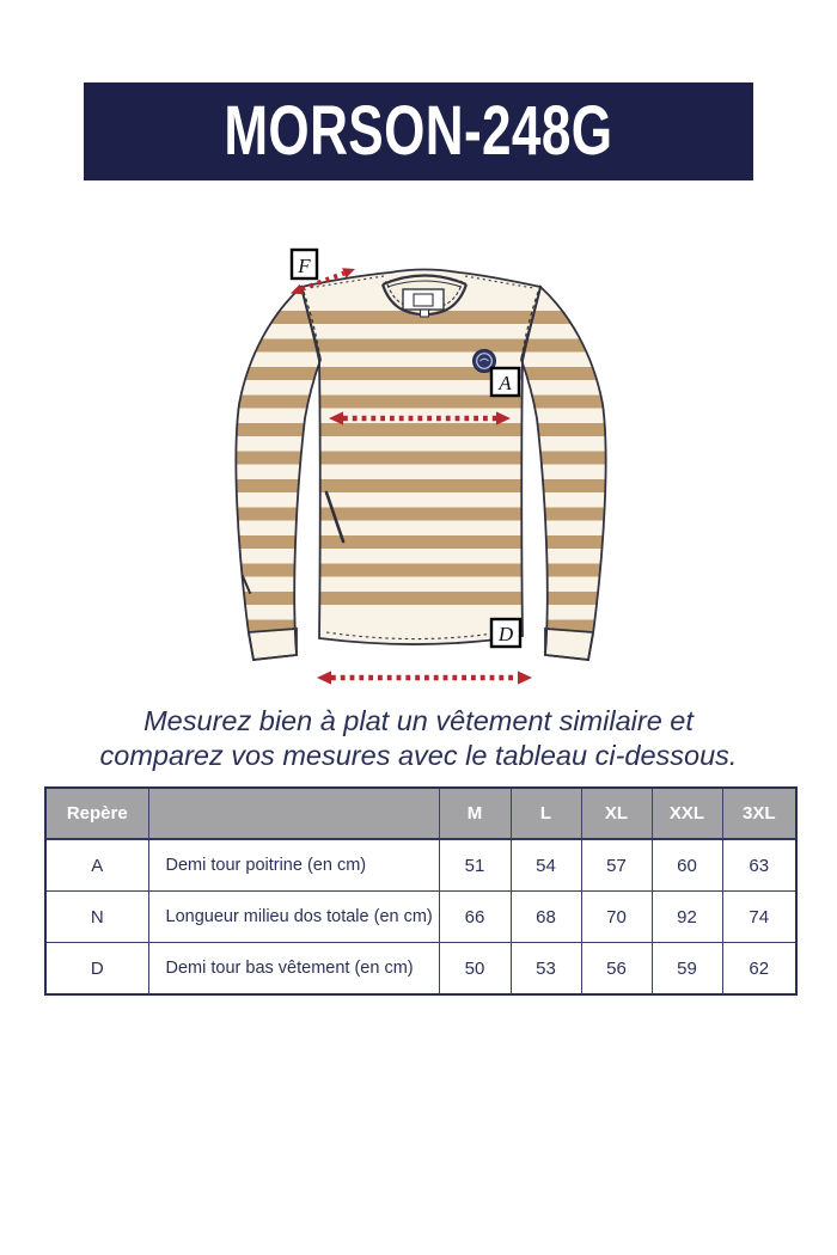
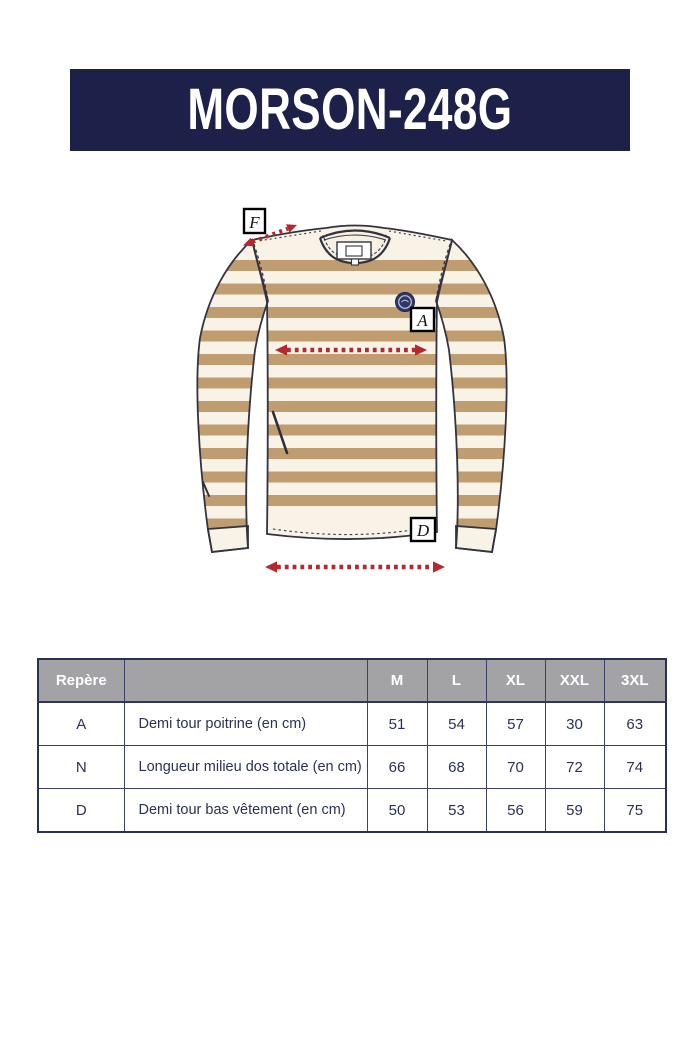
  MORSON-248G
  F
  A
  D
- Mesurez bien à plat un vêtement similaire et
- comparez vos mesures avec le tableau ci-dessous.
  Repère		M	L	XL	XXL	3XL
- A	Demi tour poitrine (en cm)	51	54	57	60	63
+ A	Demi tour poitrine (en cm)	51	54	57	30	63
- N	Longueur milieu dos totale (en cm)	66	68	70	92	74
+ N	Longueur milieu dos totale (en cm)	66	68	70	72	74
- D	Demi tour bas vêtement (en cm)	50	53	56	59	62
+ D	Demi tour bas vêtement (en cm)	50	53	56	59	75
